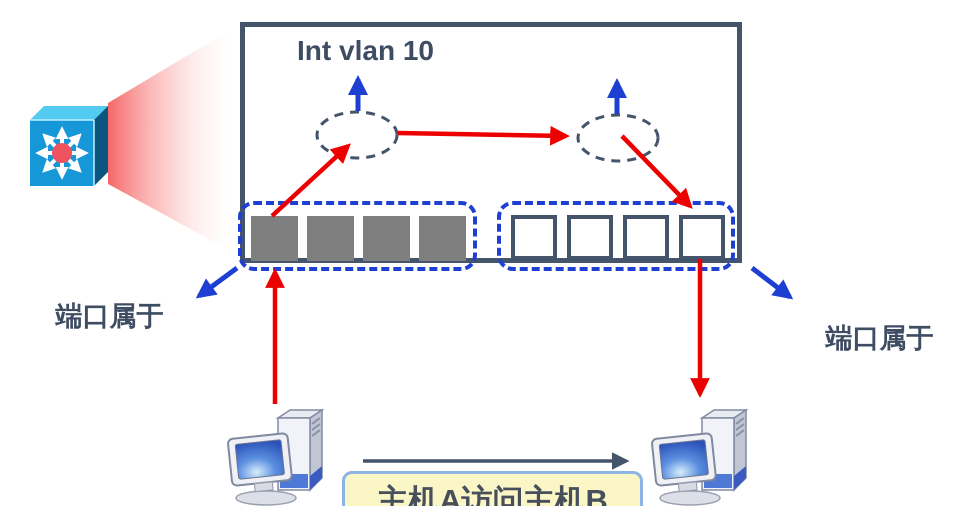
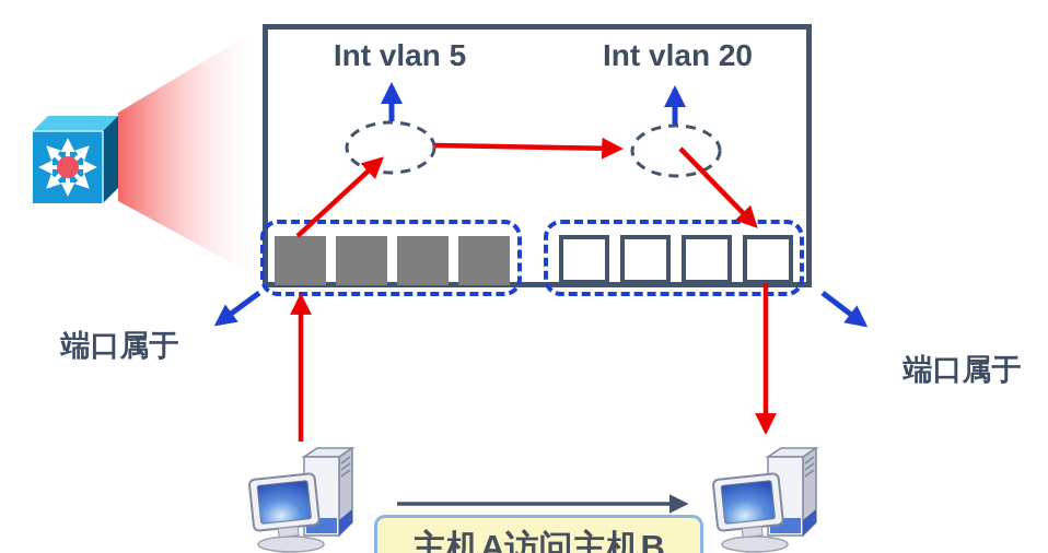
- Int vlan 10
+ Int vlan 5
+ Int vlan 20
  端口属于
  端口属于
  主机A访问主机B
